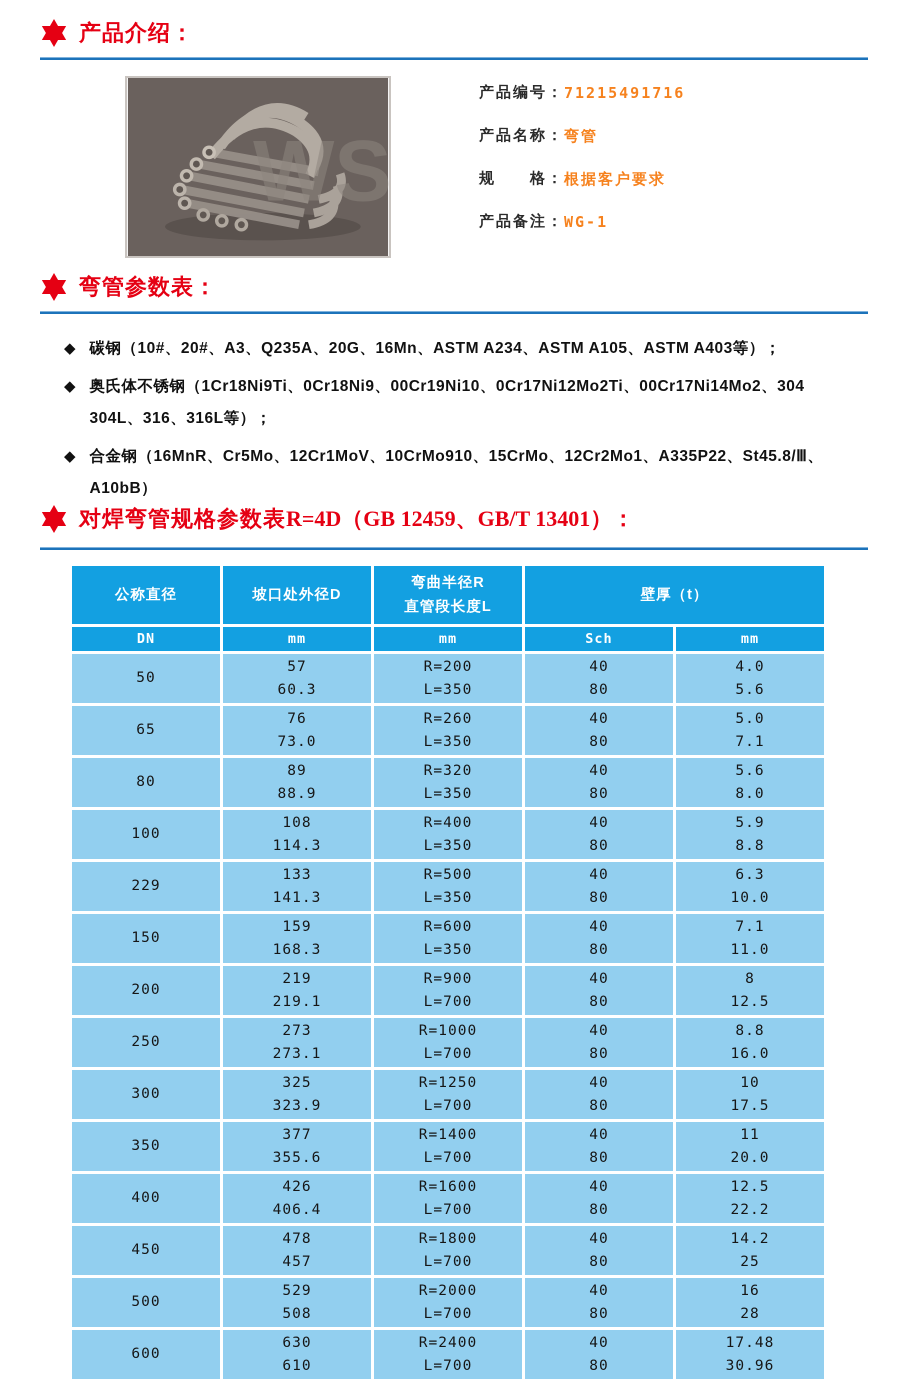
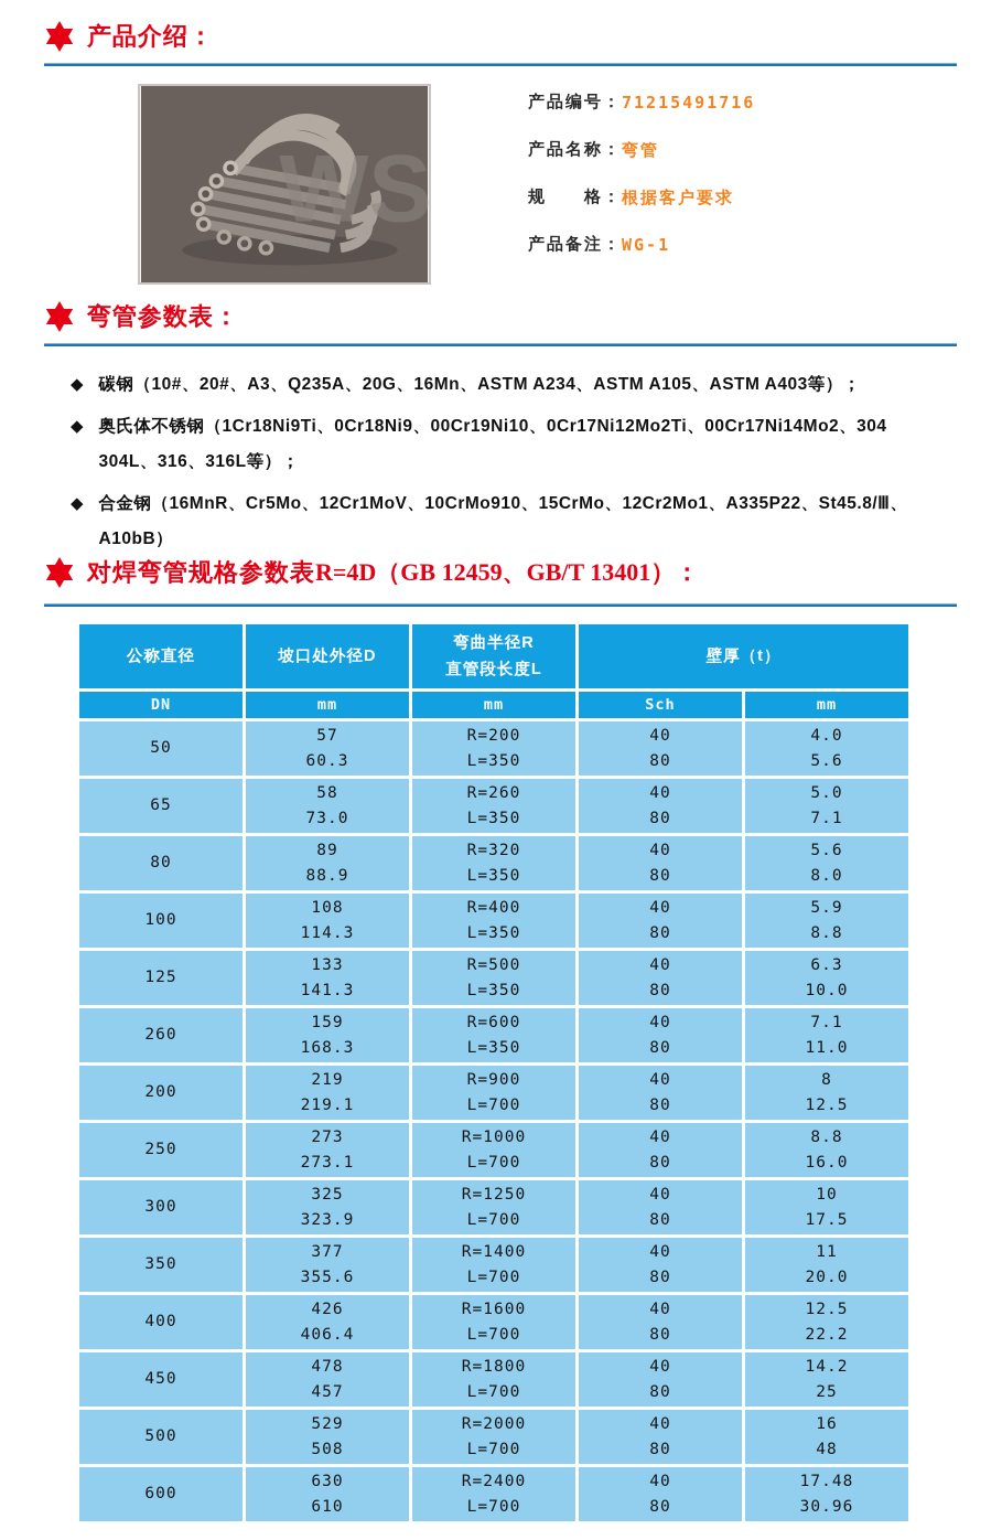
  产品介绍：
  WS
  产品编号：
  71215491716
  产品名称：
  弯管
  规 格：
  根据客户要求
  产品备注：
  WG-1
  弯管参数表：
  ◆
  碳钢（10#、20#、A3、Q235A、20G、16Mn、ASTM A234、ASTM A105、ASTM A403等）；
  ◆
  奥氏体不锈钢（1Cr18Ni9Ti、0Cr18Ni9、00Cr19Ni10、0Cr17Ni12Mo2Ti、00Cr17Ni14Mo2、304
  304L、316、316L等）；
  ◆
  合金钢（16MnR、Cr5Mo、12Cr1MoV、10CrMo910、15CrMo、12Cr2Mo1、A335P22、St45.8/Ⅲ、
  A10bB）
  对焊弯管规格参数表R=4D（GB 12459、GB/T 13401）：
  公称直径	坡口处外径D	弯曲半径R 直管段长度L	壁厚（t）
  DN	mm	mm	Sch	mm
  50	5760.3	R=200L=350	4080	4.05.6
- 65	7673.0	R=260L=350	4080	5.07.1
+ 65	5873.0	R=260L=350	4080	5.07.1
  80	8988.9	R=320L=350	4080	5.68.0
  100	108114.3	R=400L=350	4080	5.98.8
- 229	133141.3	R=500L=350	4080	6.310.0
+ 125	133141.3	R=500L=350	4080	6.310.0
- 150	159168.3	R=600L=350	4080	7.111.0
+ 260	159168.3	R=600L=350	4080	7.111.0
  200	219219.1	R=900L=700	4080	812.5
  250	273273.1	R=1000L=700	4080	8.816.0
  300	325323.9	R=1250L=700	4080	1017.5
  350	377355.6	R=1400L=700	4080	1120.0
  400	426406.4	R=1600L=700	4080	12.522.2
  450	478457	R=1800L=700	4080	14.225
- 500	529508	R=2000L=700	4080	1628
+ 500	529508	R=2000L=700	4080	1648
  600	630610	R=2400L=700	4080	17.4830.96
